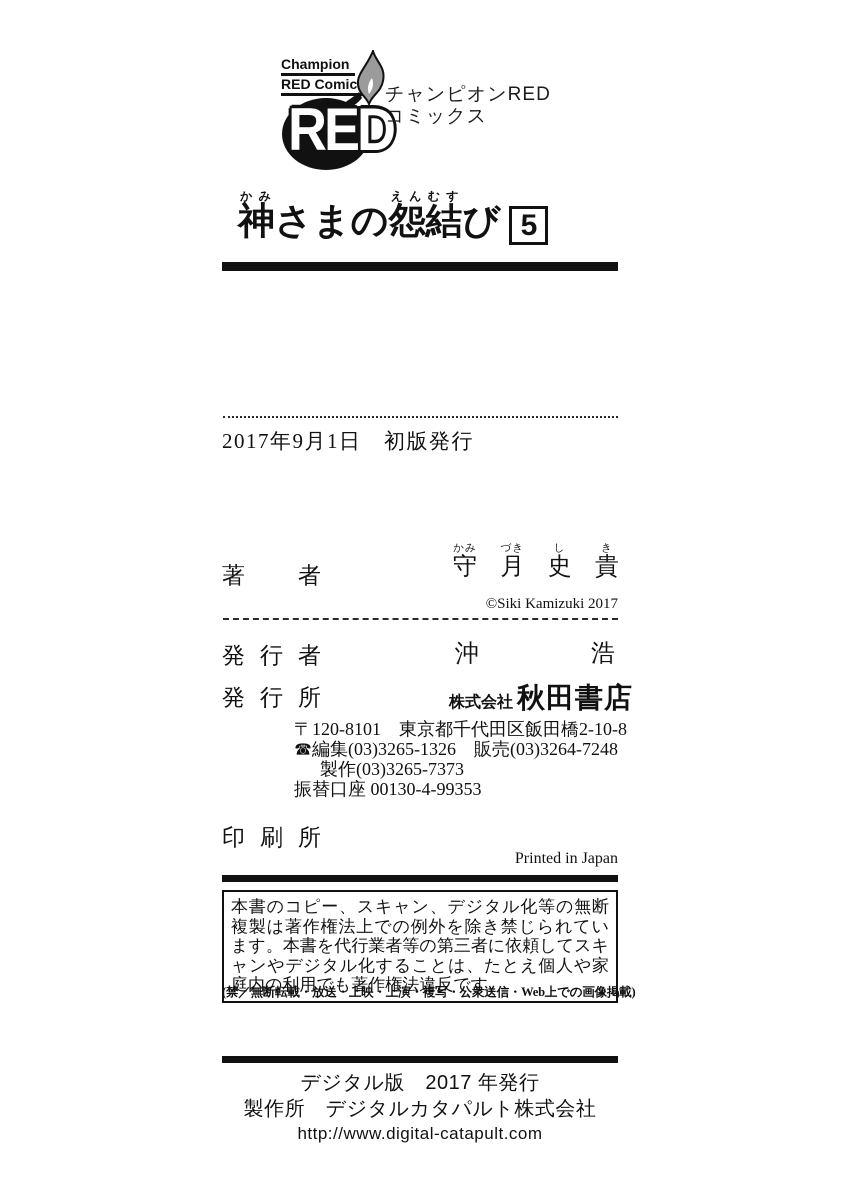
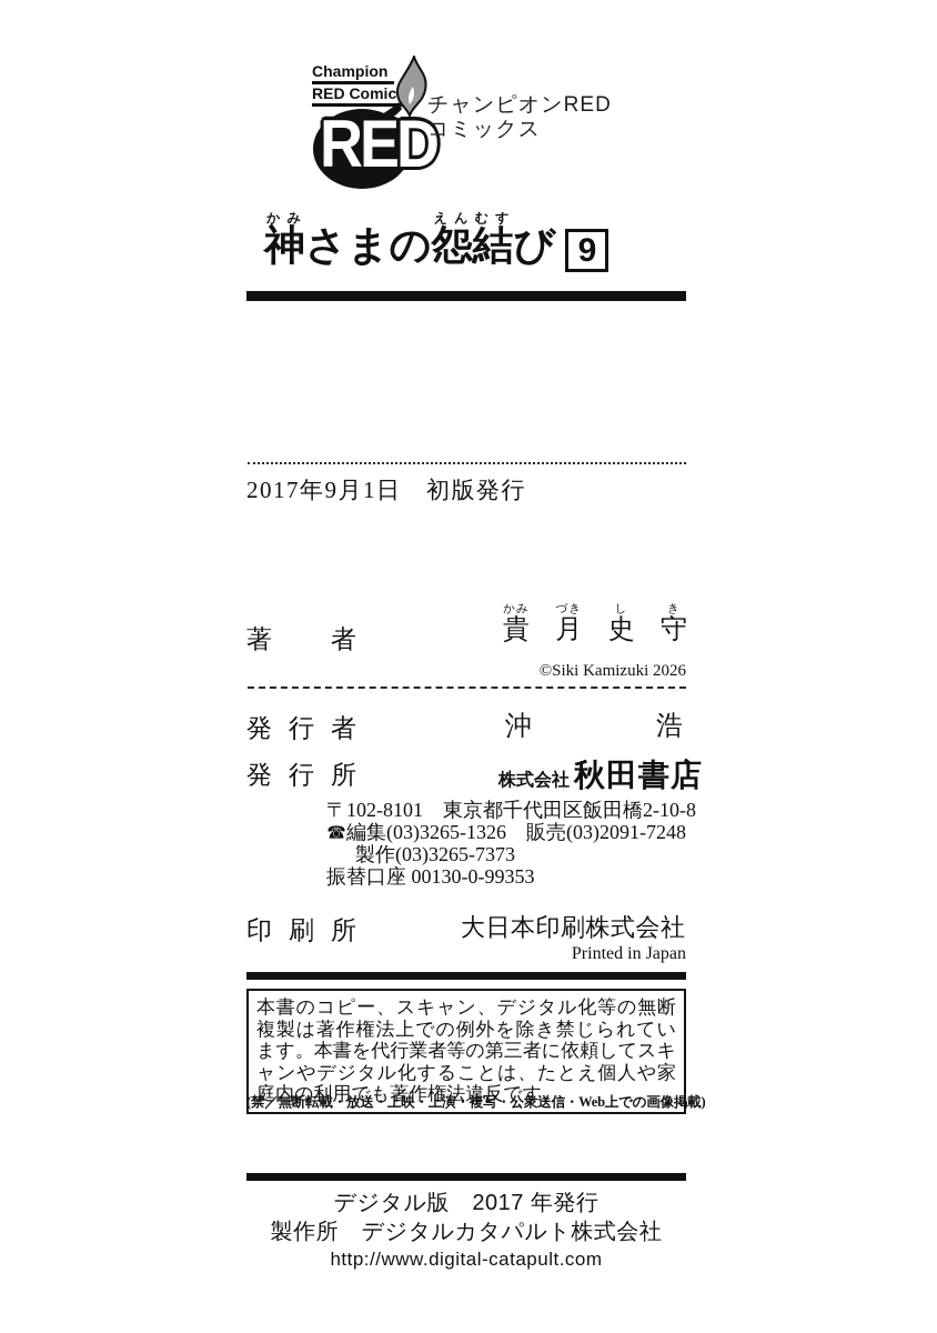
  Champion
  RED Comic
  RED
  チャンピオンRED
  コミックス
  神かみさまの怨えん結むすび
- 5
+ 9
  2017年9月1日 初版発行
  著 者
- 守かみ
+ 貴かみ
  月づき
  史し
- 貴き
+ 守き
- ©Siki Kamizuki 2017
+ ©Siki Kamizuki 2026
  発行者
  沖
  浩
  発行所
  株式会社 秋田書店
- 〒120-8101 東京都千代田区飯田橋2-10-8
+ 〒102-8101 東京都千代田区飯田橋2-10-8
- ☎編集(03)3265-1326 販売(03)3264-7248
+ ☎編集(03)3265-1326 販売(03)2091-7248
  製作(03)3265-7373
- 振替口座 00130-4-99353
+ 振替口座 00130-0-99353
  印刷所
+ 大日本印刷株式会社
  Printed in Japan
  本書のコピー、スキャン、デジタル化等の無断複製は著作権法上での例外を除き禁じられています。本書を代行業者等の第三者に依頼してスキャンやデジタル化することは、たとえ個人や家庭内の利用でも著作権法違反です。
  (禁／無断転載・放送・上映・上演・複写・公衆送信・Web上での画像掲載)
  デジタル版 2017 年発行
  製作所 デジタルカタパルト株式会社
  http://www.digital-catapult.com
